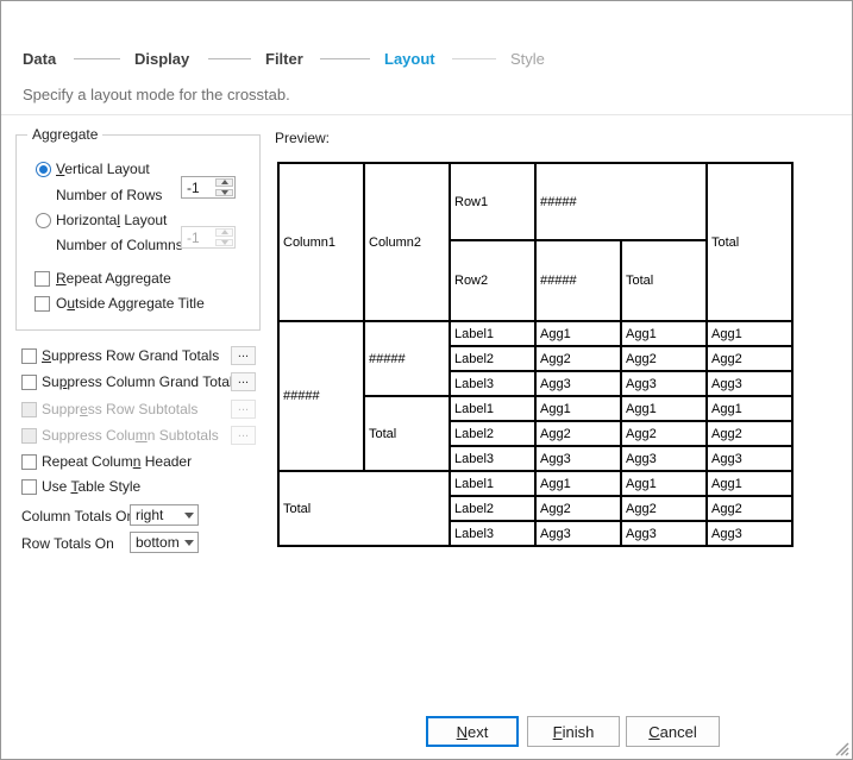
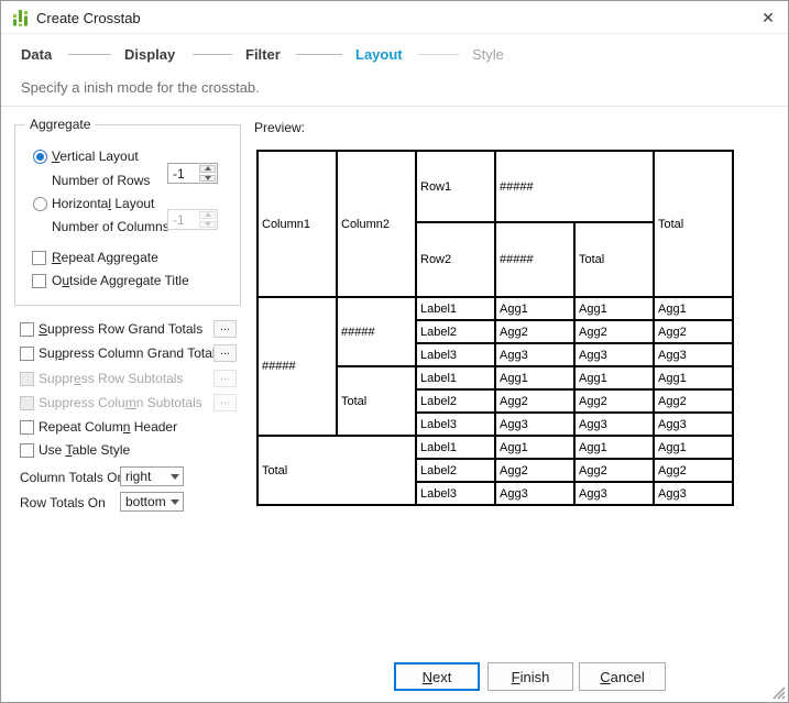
+ Create Crosstab
+ ✕
  Data
  Display
  Filter
  Layout
  Style
- Specify a layout mode for the crosstab.
+ Specify a inish mode for the crosstab.
  Aggregate
  Vertical Layout
  Number of Rows
  -1
  Horizontal Layout
  Number of Columns
  -1
  Repeat Aggregate
  Outside Aggregate Title
  Suppress Row Grand Totals
  ...
  Suppress Column Grand Tota
  ...
  Suppress Row Subtotals
  ...
  Suppress Column Subtotals
  ...
  Repeat Column Header
  Use Table Style
  Column Totals O
  right
  Row Totals On
  bottom
  Preview:
  Column1	Column2	Row1	#####	Total
  Row2	#####	Total
  #####	#####	Label1	Agg1	Agg1	Agg1
  Label2	Agg2	Agg2	Agg2
  Label3	Agg3	Agg3	Agg3
  Total	Label1	Agg1	Agg1	Agg1
  Label2	Agg2	Agg2	Agg2
  Label3	Agg3	Agg3	Agg3
  Total	Label1	Agg1	Agg1	Agg1
  Label2	Agg2	Agg2	Agg2
  Label3	Agg3	Agg3	Agg3
  Next
  Finish
  Cancel
